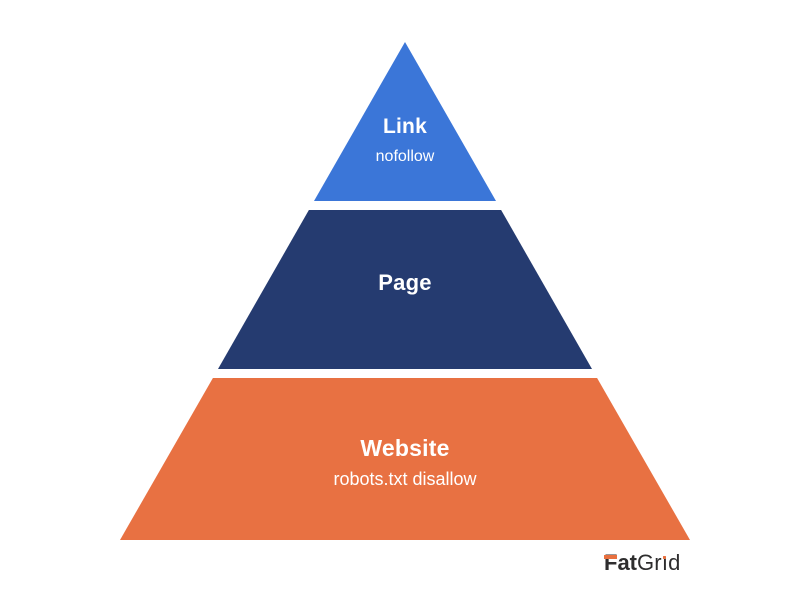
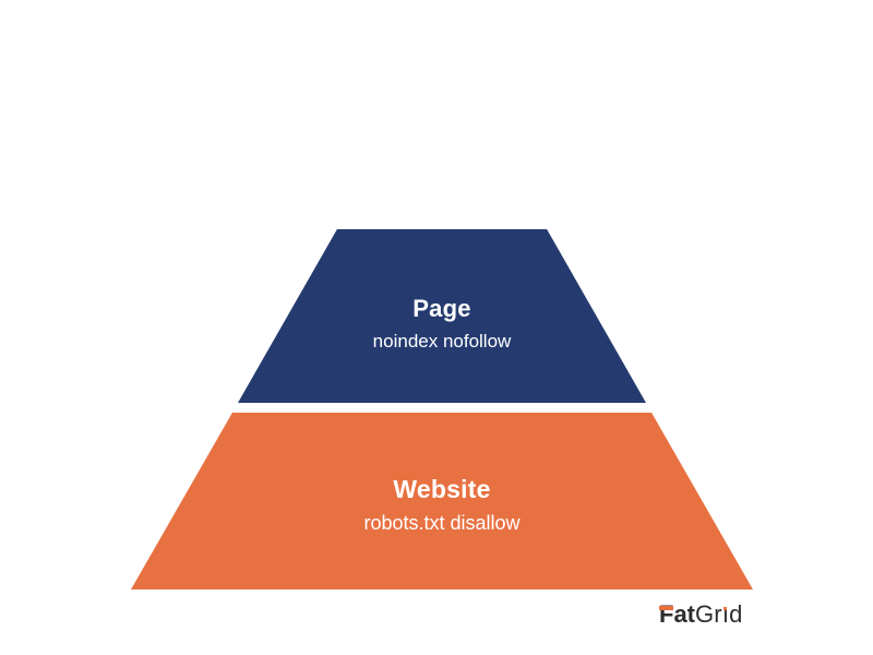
- Link
- nofollow
  Page
+ noindex nofollow
  Website
  robots.txt disallow
  FatGrıd
